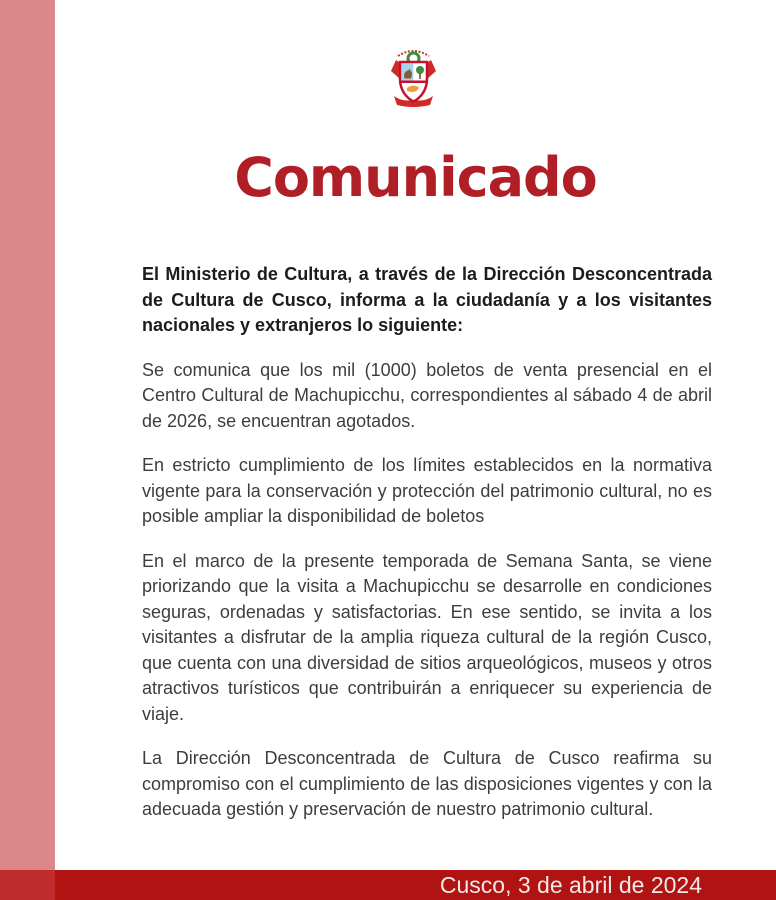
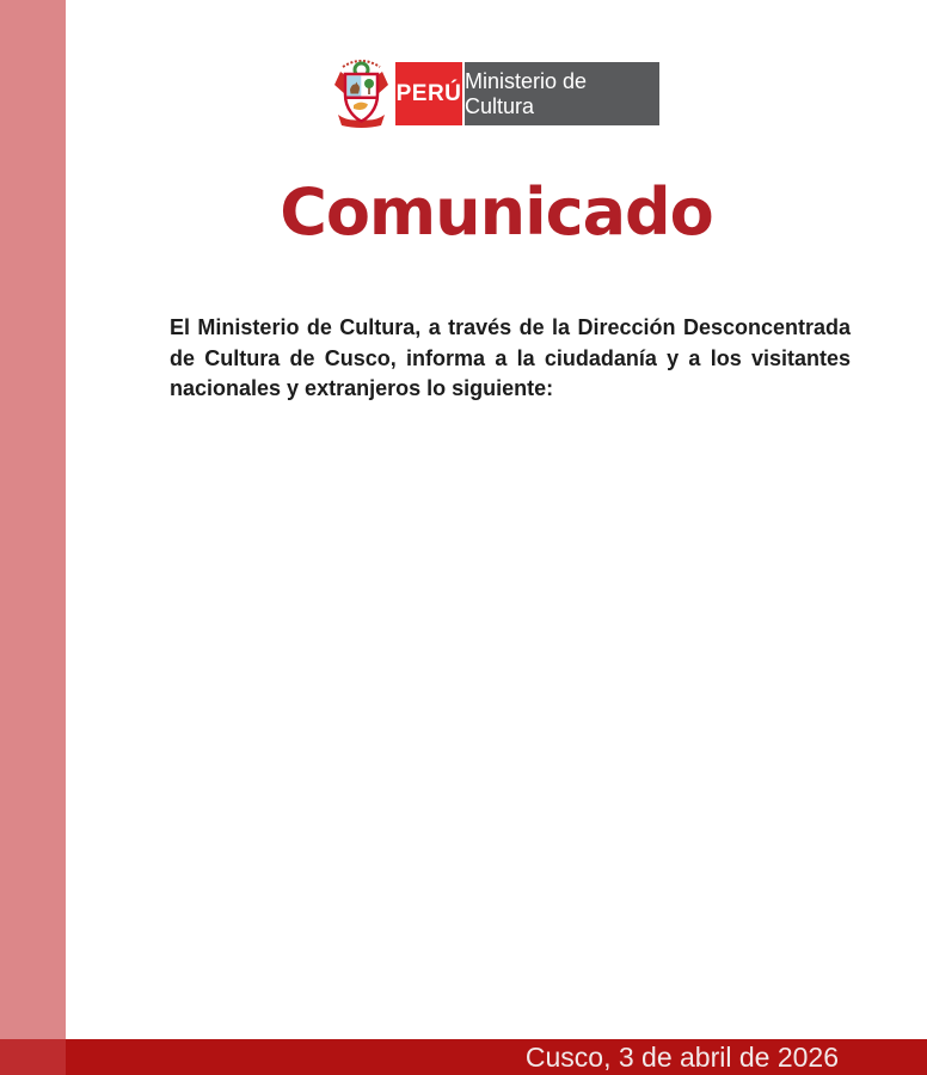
+ PERÚ
+ Ministerio de Cultura
  Comunicado
  El Ministerio de Cultura, a través de la Dirección Desconcentrada de Cultura de Cusco, informa a la ciudadanía y a los visitantes nacionales y extranjeros lo siguiente:
- Se comunica que los mil (1000) boletos de venta presencial en el Centro Cultural de Machupicchu, correspondientes al sábado 4 de abril de 2026, se encuentran agotados.
- En estricto cumplimiento de los límites establecidos en la normativa vigente para la conservación y protección del patrimonio cultural, no es posible ampliar la disponibilidad de boletos
- En el marco de la presente temporada de Semana Santa, se viene priorizando que la visita a Machupicchu se desarrolle en condiciones seguras, ordenadas y satisfactorias. En ese sentido, se invita a los visitantes a disfrutar de la amplia riqueza cultural de la región Cusco, que cuenta con una diversidad de sitios arqueológicos, museos y otros atractivos turísticos que contribuirán a enriquecer su experiencia de viaje.
- La Dirección Desconcentrada de Cultura de Cusco reafirma su compromiso con el cumplimiento de las disposiciones vigentes y con la adecuada gestión y preservación de nuestro patrimonio cultural.
- Cusco, 3 de abril de 2024
+ Cusco, 3 de abril de 2026
